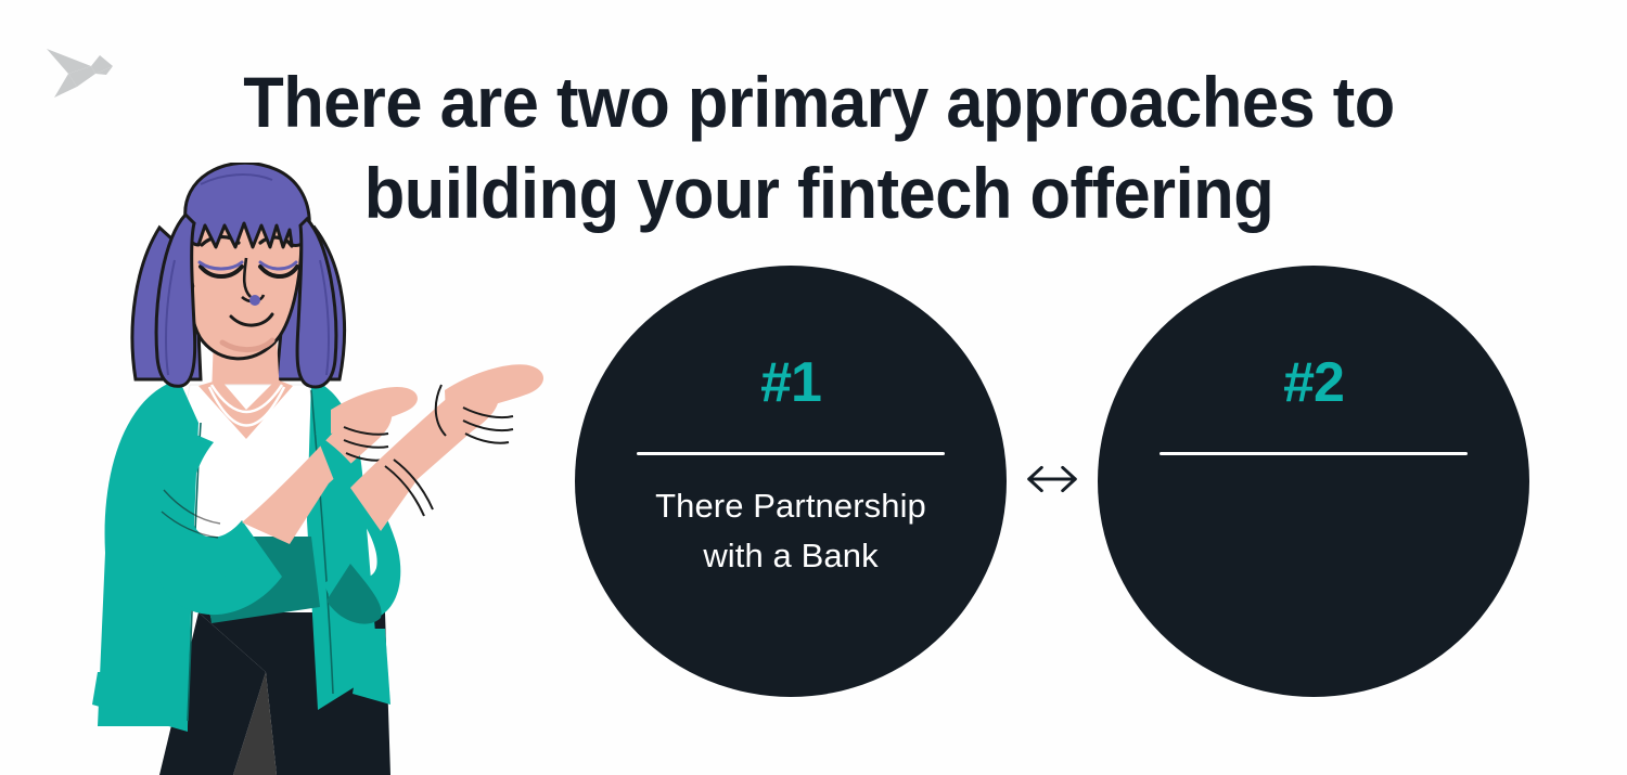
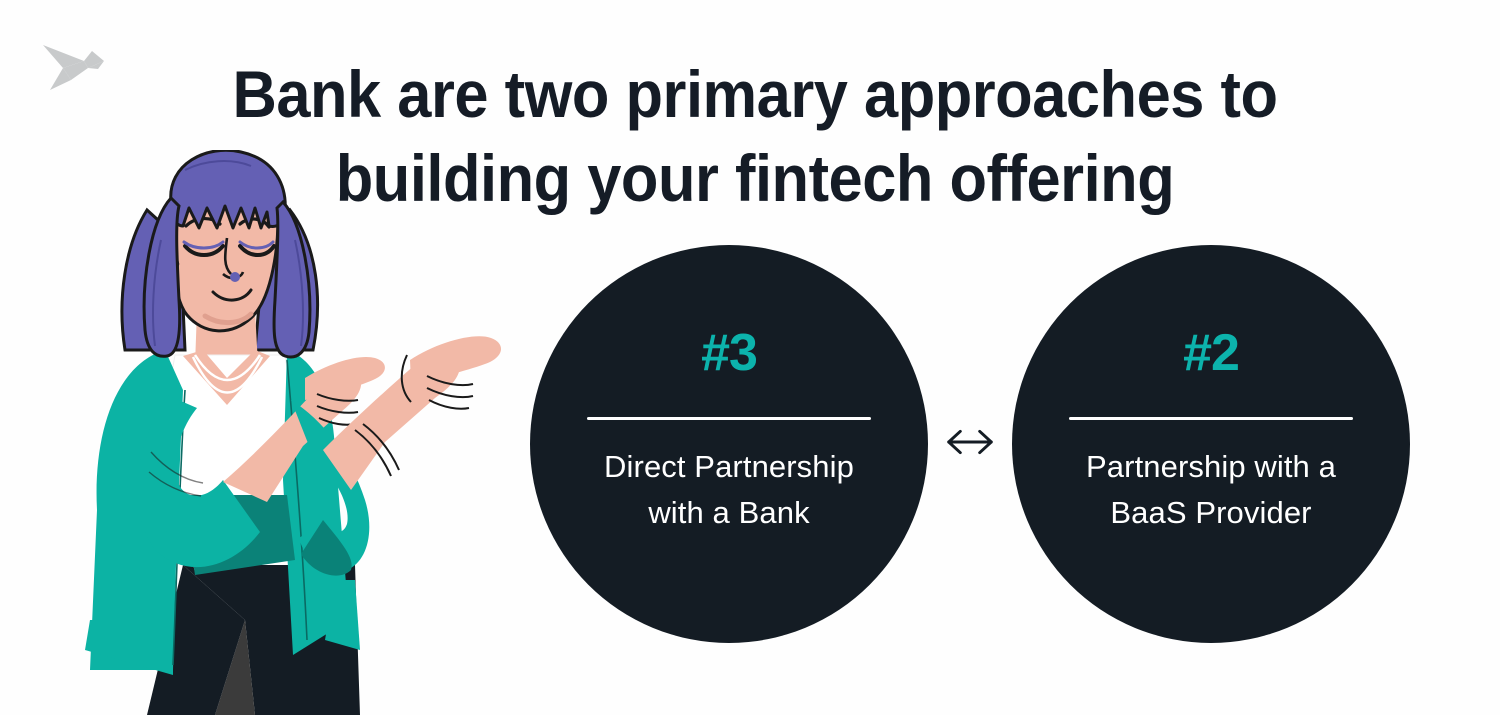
- There are two primary approaches to
+ Bank are two primary approaches to
  building your fintech offering
- #1
+ #3
- There Partnership with a Bank
+ Direct Partnership with a Bank
  #2
+ Partnership with a BaaS Provider
